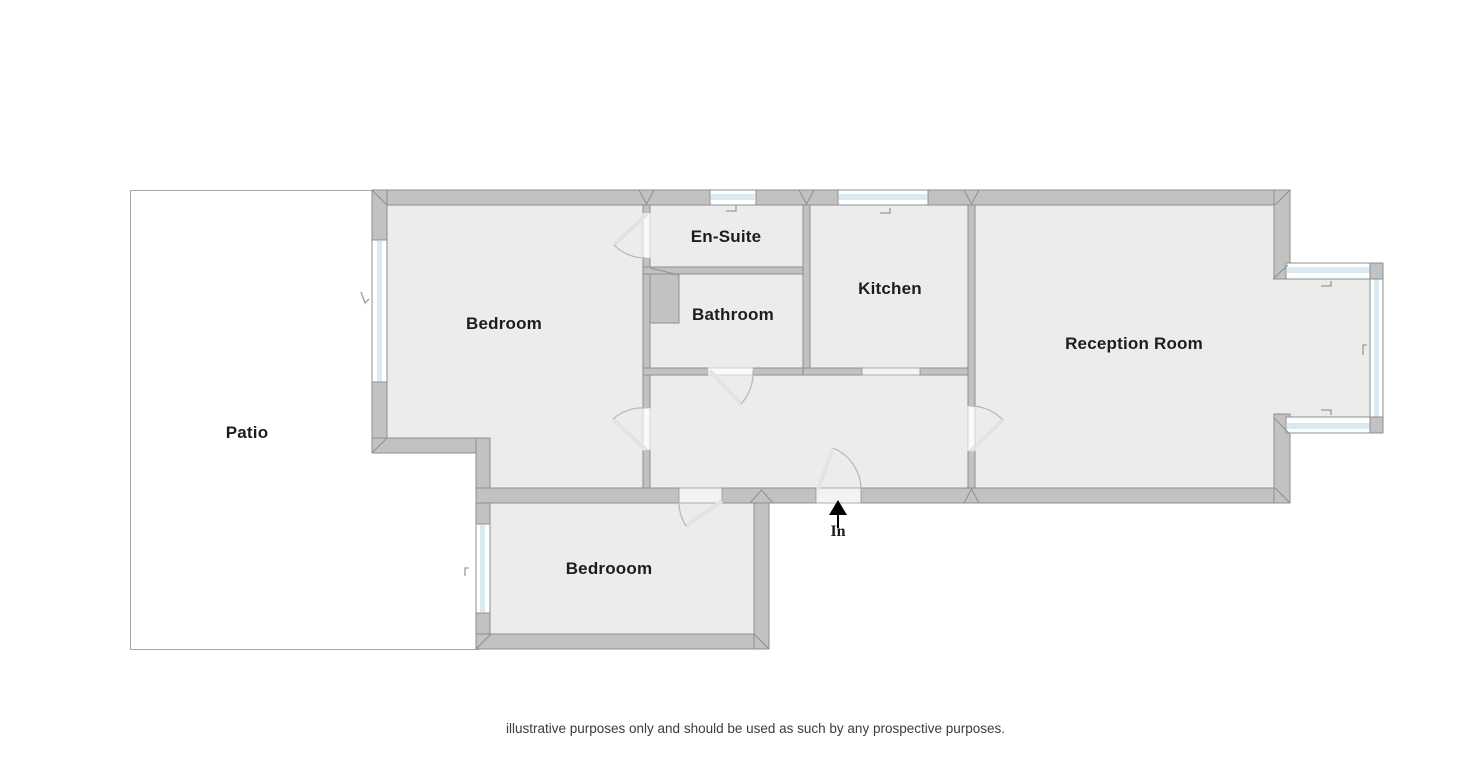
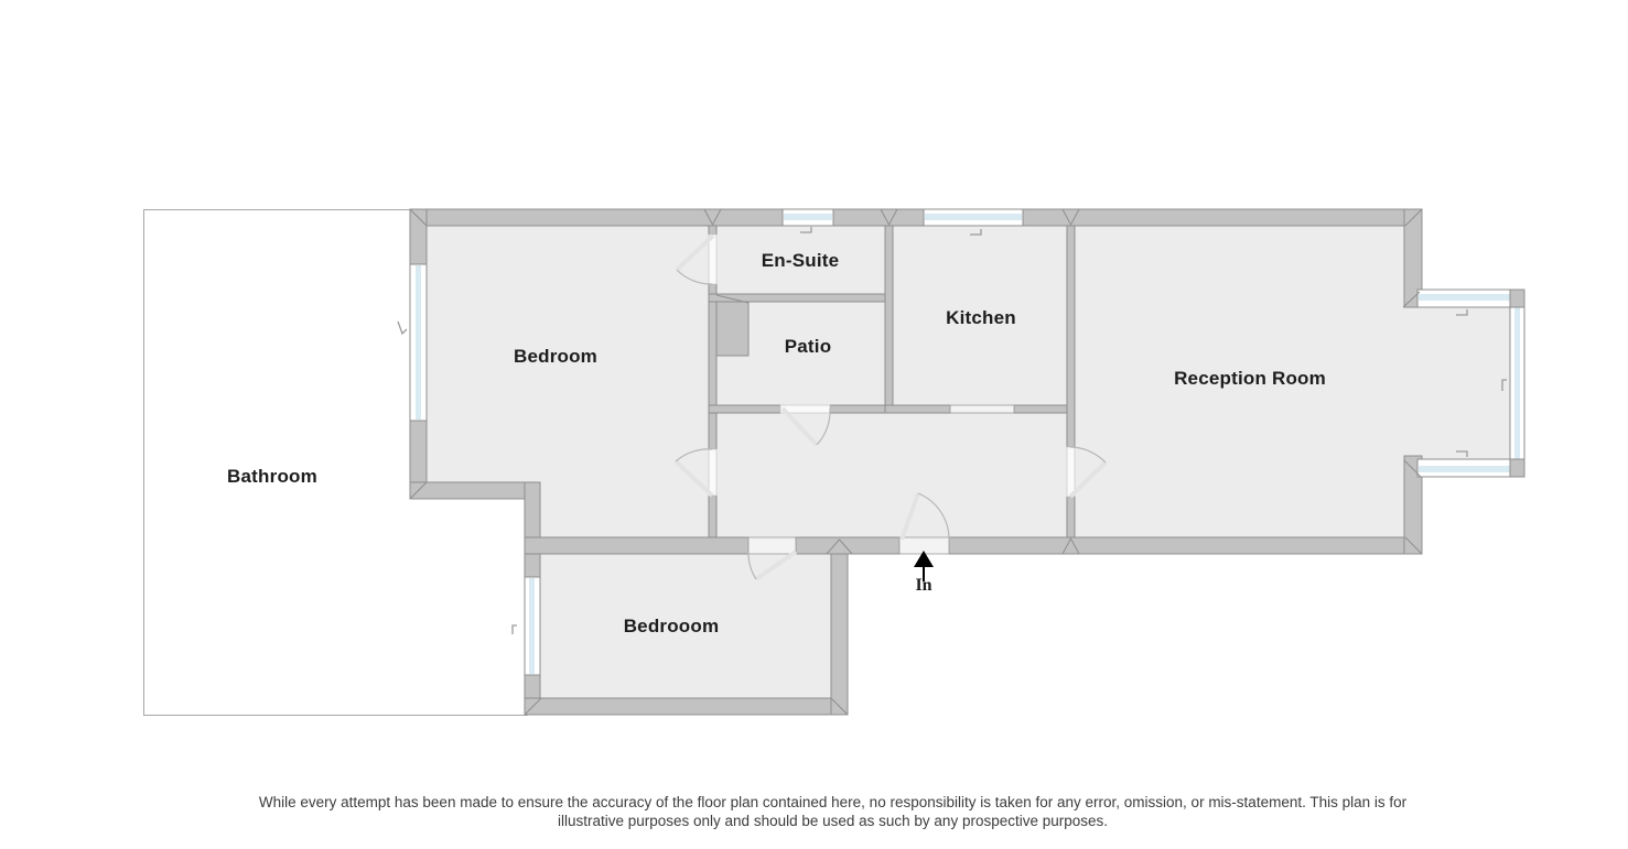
- Patio
+ Bathroom
  Bedroom
  En-Suite
- Bathroom
+ Patio
  Kitchen
  Reception Room
  Bedrooom
  In
+ While every attempt has been made to ensure the accuracy of the floor plan contained here, no responsibility is taken for any error, omission, or mis-statement. This plan is for
  illustrative purposes only and should be used as such by any prospective purposes.
